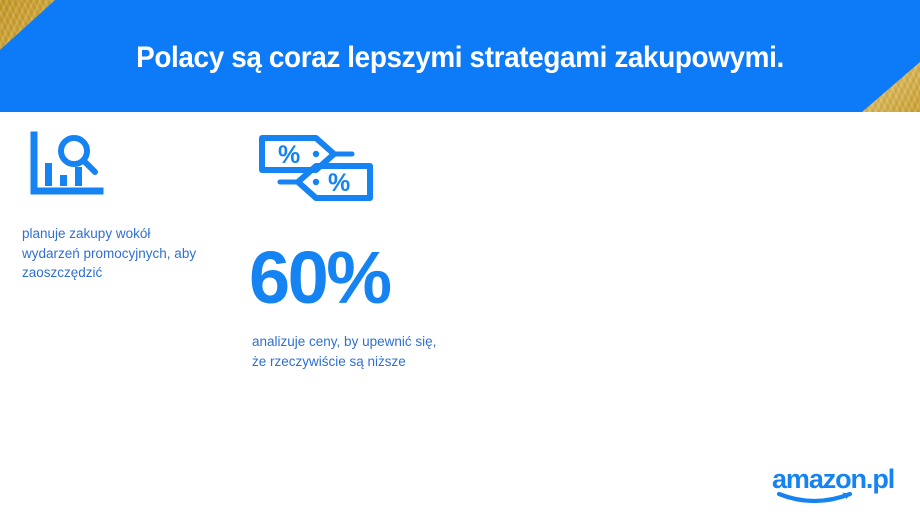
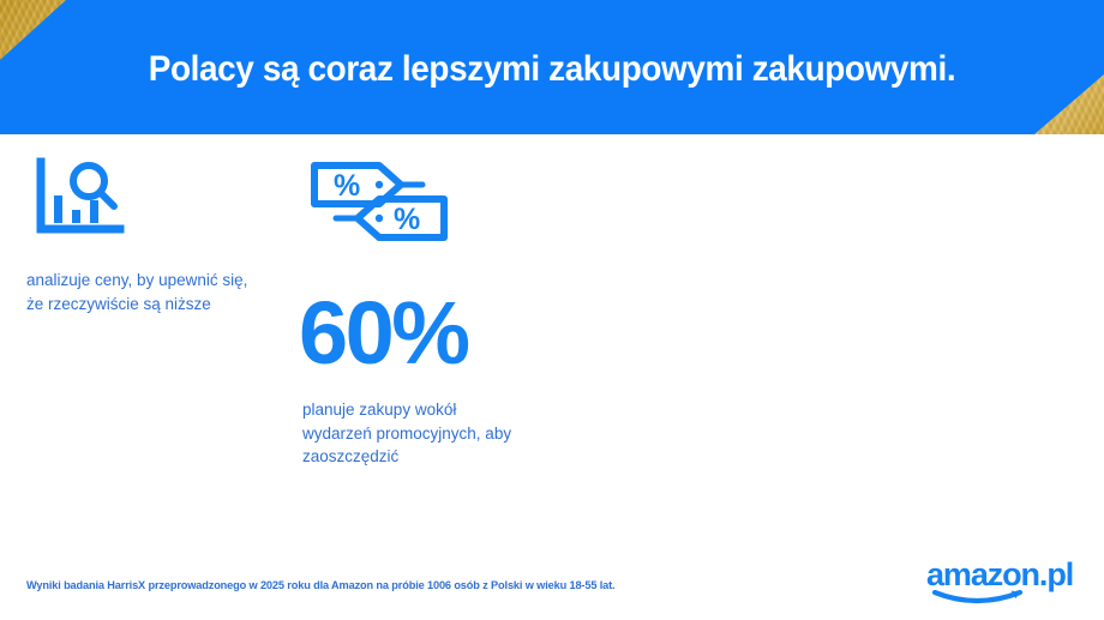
- Polacy są coraz lepszymi strategami zakupowymi.
+ Polacy są coraz lepszymi zakupowymi zakupowymi.
- planuje zakupy wokół wydarzeń promocyjnych, aby zaoszczędzić
+ analizuje ceny, by upewnić się, że rzeczywiście są niższe
  %
  %
  60%
- analizuje ceny, by upewnić się, że rzeczywiście są niższe
+ planuje zakupy wokół wydarzeń promocyjnych, aby zaoszczędzić
+ Wyniki badania HarrisX przeprowadzonego w 2025 roku dla Amazon na próbie 1006 osób z Polski w wieku 18-55 lat.
  amazon.pl
